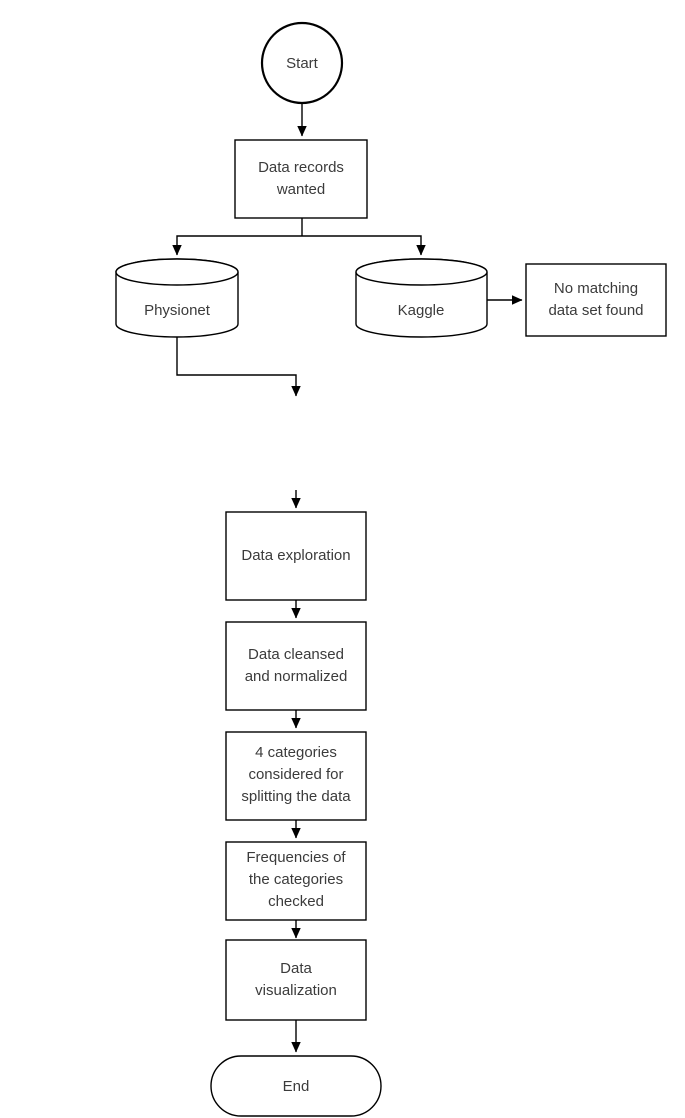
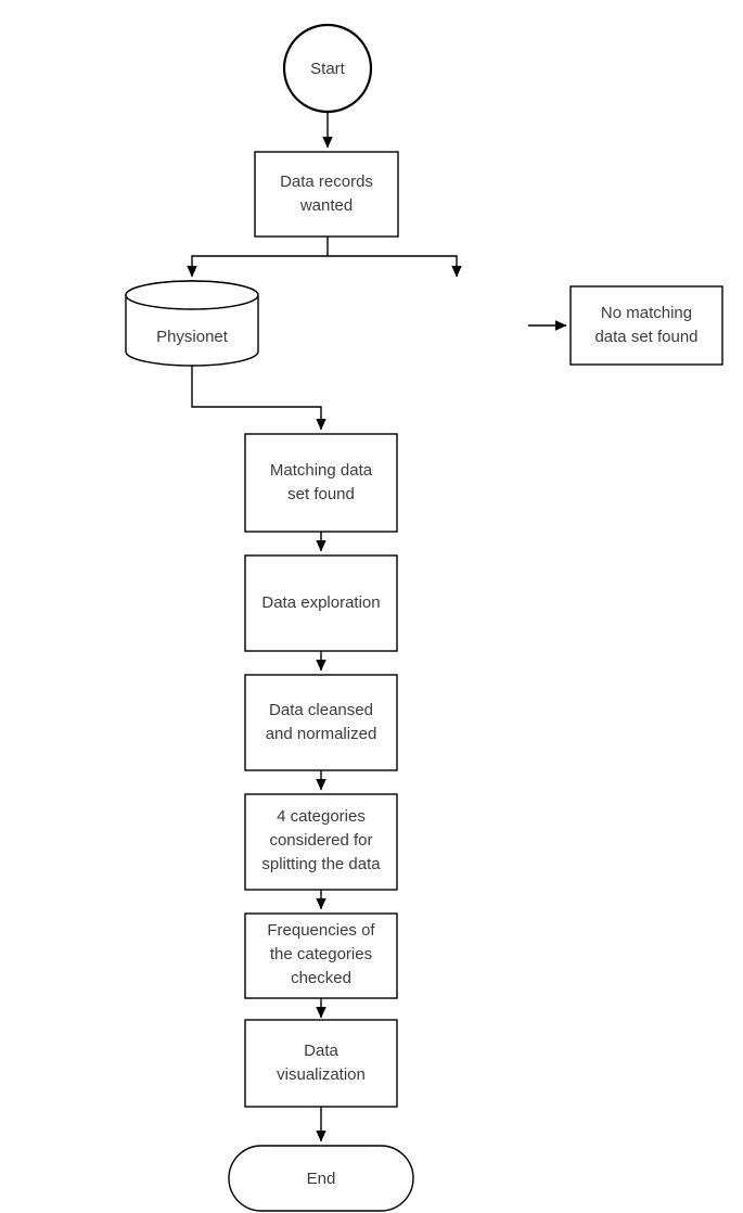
  Start
  Data records
  wanted
  Physionet
- Kaggle
  No matching
  data set found
+ Matching data
+ set found
  Data exploration
  Data cleansed
  and normalized
  4 categories
  considered for
  splitting the data
  Frequencies of
  the categories
  checked
  Data
  visualization
  End
